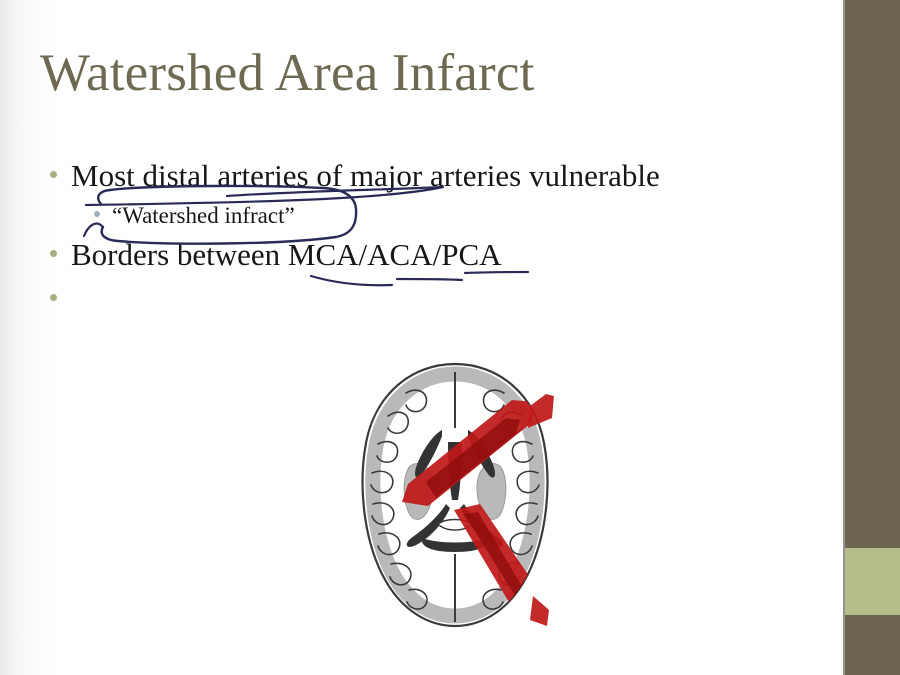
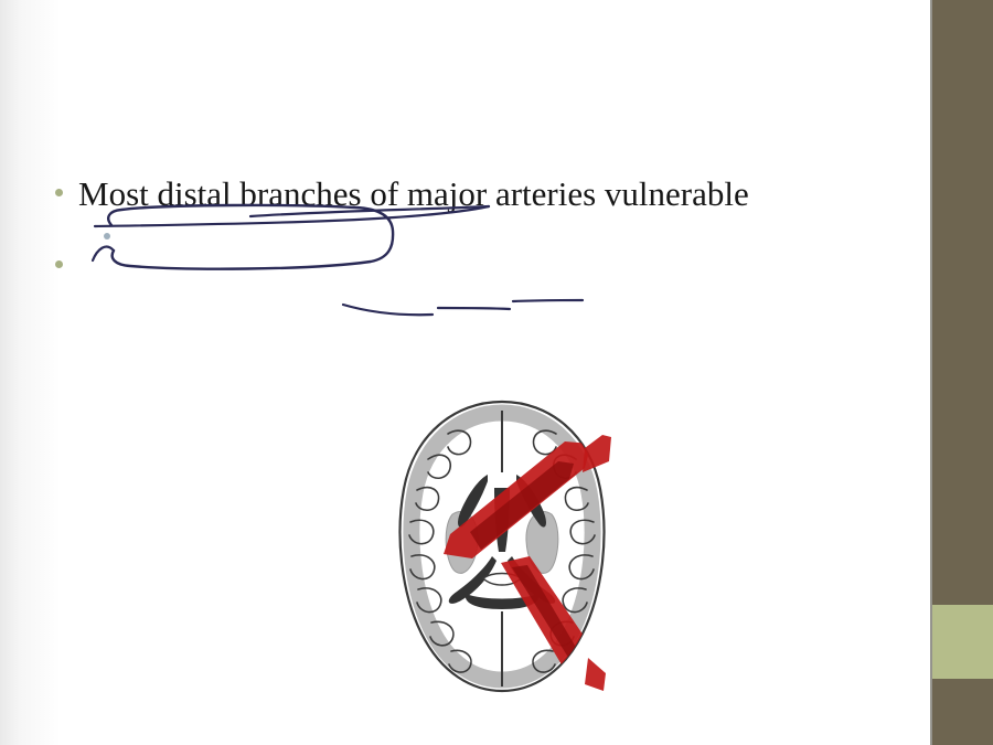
- Watershed Area Infarct
- Most distal arteries of major arteries vulnerable
+ Most distal branches of major arteries vulnerable
- “Watershed infract”
- Borders between MCA/ACA/PCA
